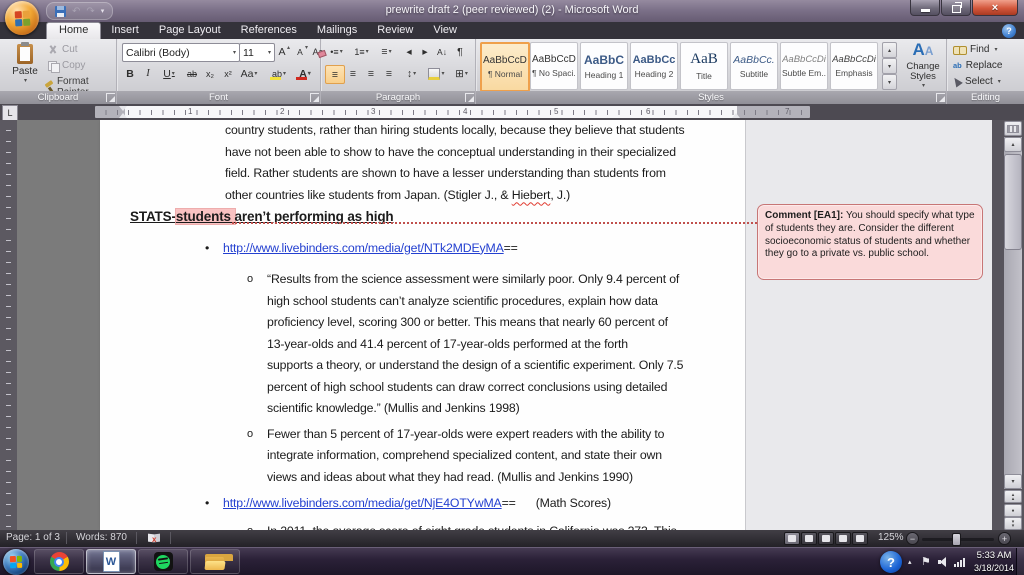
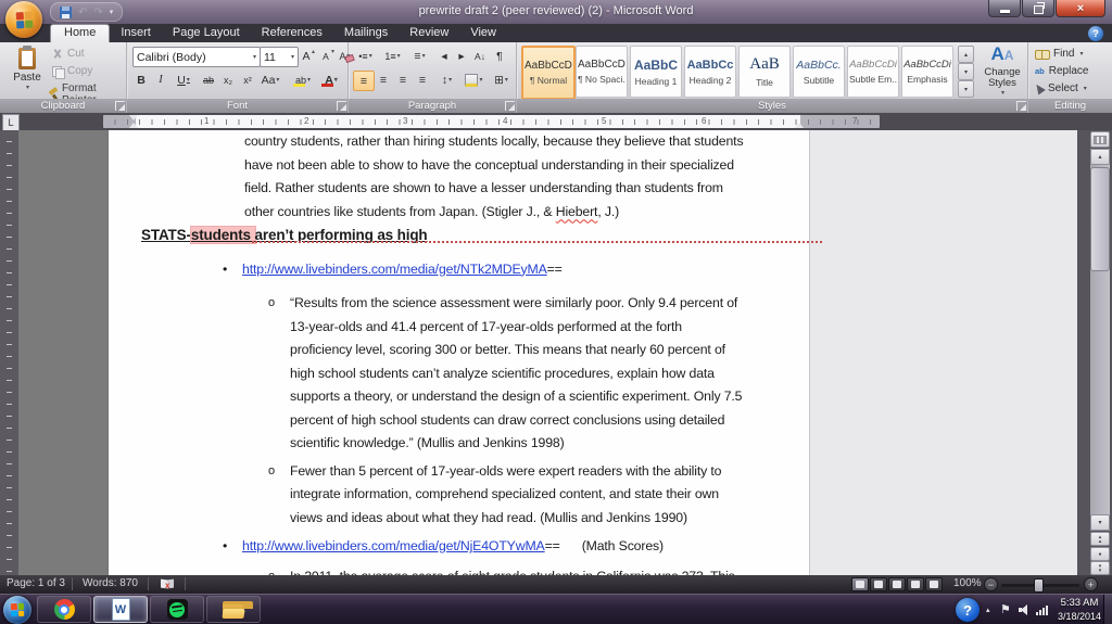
  prewrite draft 2 (peer reviewed) (2) - Microsoft Word
  ↶
  ↷
  ×
  Home
  Insert
  Page Layout
  References
  Mailings
  Review
  View
  ?
  Paste
  Cut
  Copy
  Clipboard
  Calibri (Body)
  11
  A
  A
  B
  I
  U
  ab
  x₂
  x²
  Aa
  ab
  A
  Font
  •≡
  1≡
  ≡
  ◂
  ▸
  A↓
  ¶
  ≡
  ≡
  ≡
  ≡
  ↕
  ⊞
  Paragraph
  AaBbCcD
  ¶ Normal
  AaBbCcD
  ¶ No Spaci.
  AaBbC
  Heading 1
  AaBbCc
  Heading 2
  AaB
  Title
  AaBbCc.
  Subtitle
  AaBbCcDi
  Subtle Em..
  AaBbCcDi
  Emphasis
  AA
  Change Styles
  Styles
  Find
  ab
  Replace
  Select
  Editing
  L
  1
  2
  3
  4
  5
  6
  7
  country students, rather than hiring students locally, because they believe that students
  have not been able to show to have the conceptual understanding in their specialized
  field. Rather students are shown to have a lesser understanding than students from
  other countries like students from Japan. (Stigler J., & Hiebert, J.)
  STATS-students aren’t performing as high
  •
  http://www.livebinders.com/media/get/NTk2MDEyMA==
  o
  “Results from the science assessment were similarly poor. Only 9.4 percent of
- high school students can’t analyze scientific procedures, explain how data
+ 13-year-olds and 41.4 percent of 17-year-olds performed at the forth
  proficiency level, scoring 300 or better. This means that nearly 60 percent of
- 13-year-olds and 41.4 percent of 17-year-olds performed at the forth
+ high school students can’t analyze scientific procedures, explain how data
  supports a theory, or understand the design of a scientific experiment. Only 7.5
  percent of high school students can draw correct conclusions using detailed
  scientific knowledge.” (Mullis and Jenkins 1998)
  o
  Fewer than 5 percent of 17-year-olds were expert readers with the ability to
  integrate information, comprehend specialized content, and state their own
  views and ideas about what they had read. (Mullis and Jenkins 1990)
  •
  http://www.livebinders.com/media/get/NjE4OTYwMA== (Math Scores)
- Comment [EA1]: You should specify what type of students they are. Consider the different socioeconomic status of students and whether they go to a private vs. public school.
  Page: 1 of 3
  Words: 870
  x
- 125%
+ 100%
  −
  +
  W
  ?
  ⚑
  5:33 AM
  3/18/2014
